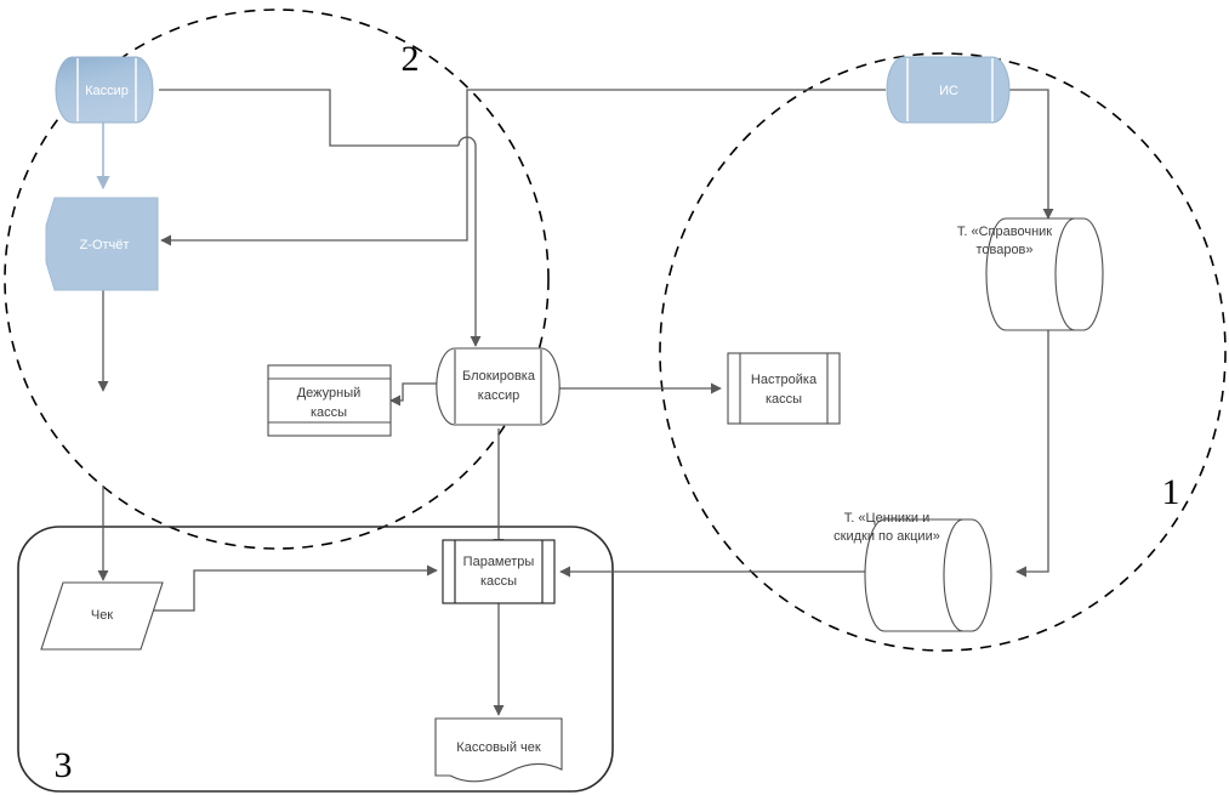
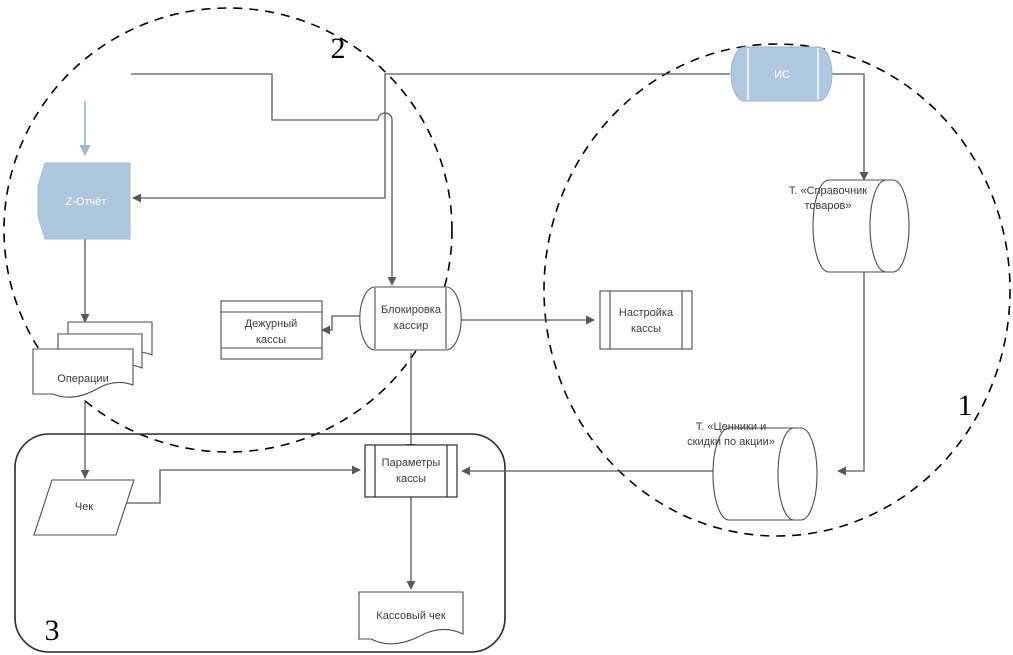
- Кассир
  Z-Отчёт
+ Операции
  Дежурный
  кассы
  Блокировка
  кассир
  Настройка
  кассы
  ИС
  Т. «Справочник
  товаров»
  Т. «Ценники и
  скидки по акции»
  Чек
  Параметры
  кассы
  Кассовый чек
  2
  1
  3
